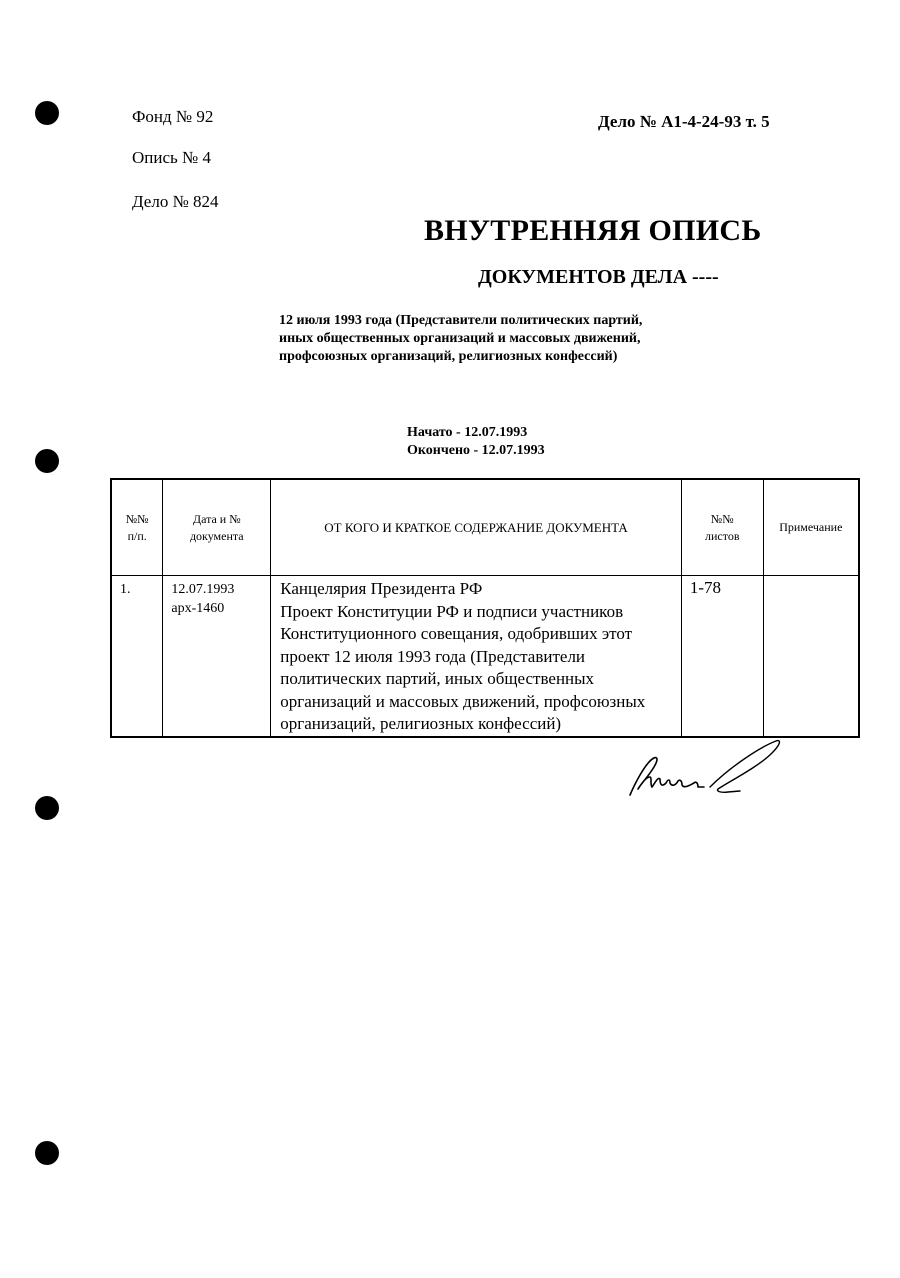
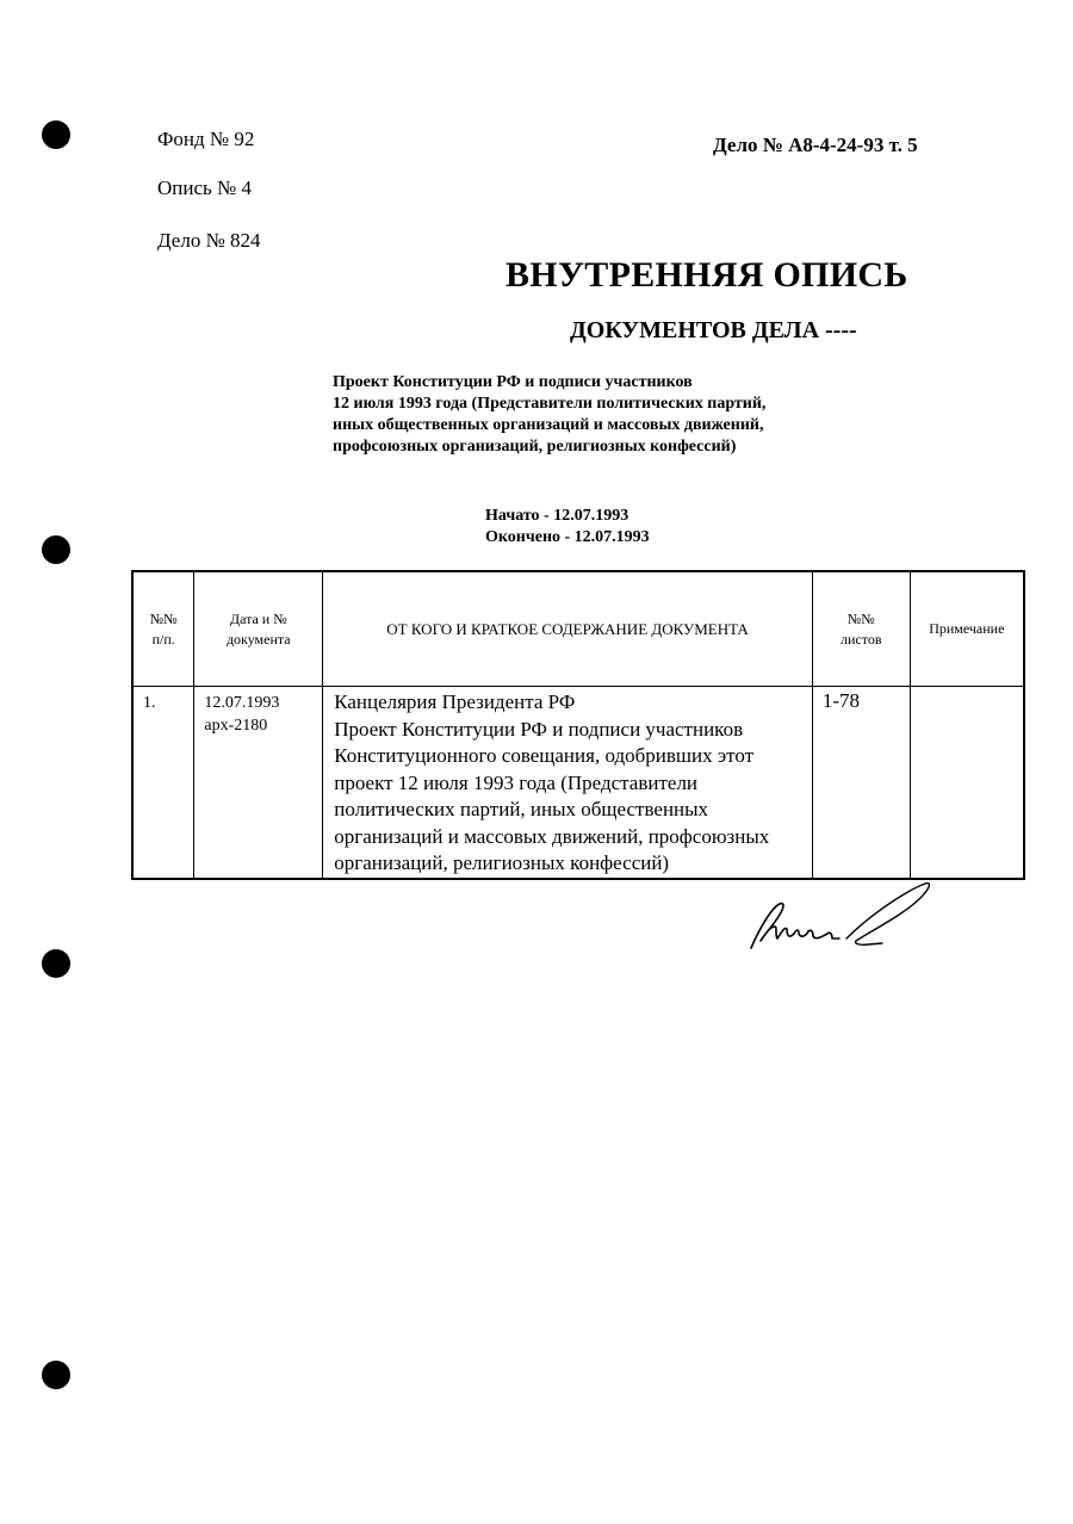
  Фонд № 92
  Опись № 4
  Дело № 824
- Дело № А1-4-24-93 т. 5
+ Дело № А8-4-24-93 т. 5
  ВНУТРЕННЯЯ ОПИСЬ
  ДОКУМЕНТОВ ДЕЛА ----
+ Проект Конституции РФ и подписи участников
  12 июля 1993 года (Представители политических партий,
  иных общественных организаций и массовых движений,
  профсоюзных организаций, религиозных конфессий)
  Начато - 12.07.1993
  Окончено - 12.07.1993
  №№ п/п.	Дата и № документа	ОТ КОГО И КРАТКОЕ СОДЕРЖАНИЕ ДОКУМЕНТА	№№ листов	Примечание
- 1.	12.07.1993 арх-1460	Канцелярия Президента РФ Проект Конституции РФ и подписи участников Конституционного совещания, одобривших этот проект 12 июля 1993 года (Представители политических партий, иных общественных организаций и массовых движений, профсоюзных организаций, религиозных конфессий)	1-78
+ 1.	12.07.1993 арх-2180	Канцелярия Президента РФ Проект Конституции РФ и подписи участников Конституционного совещания, одобривших этот проект 12 июля 1993 года (Представители политических партий, иных общественных организаций и массовых движений, профсоюзных организаций, религиозных конфессий)	1-78
